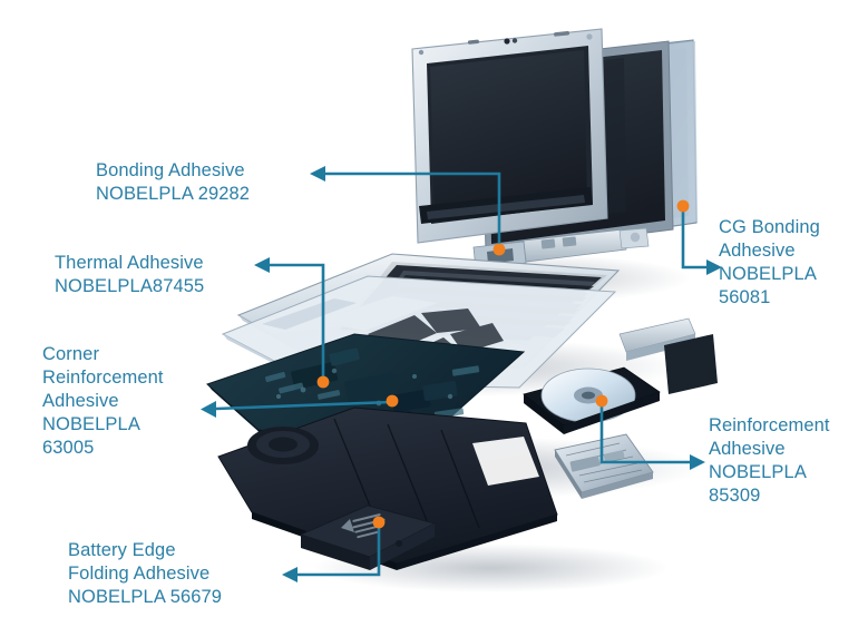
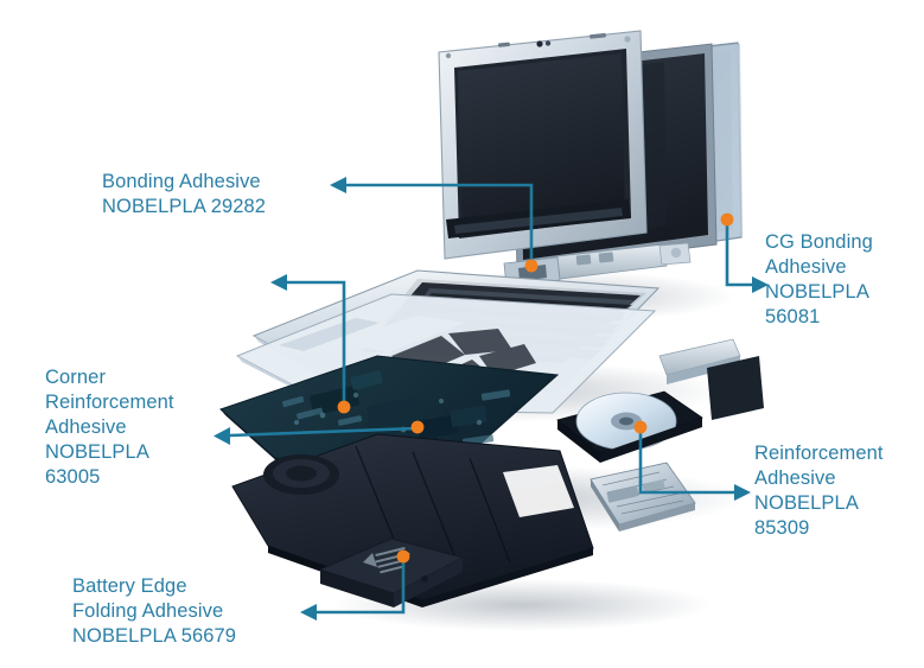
  Bonding Adhesive
  NOBELPLA 29282
  CG Bonding
  Adhesive
  NOBELPLA
  56081
- Thermal Adhesive
- NOBELPLA87455
  Corner
  Reinforcement
  Adhesive
  NOBELPLA
  63005
  Reinforcement
  Adhesive
  NOBELPLA
  85309
  Battery Edge
  Folding Adhesive
  NOBELPLA 56679
